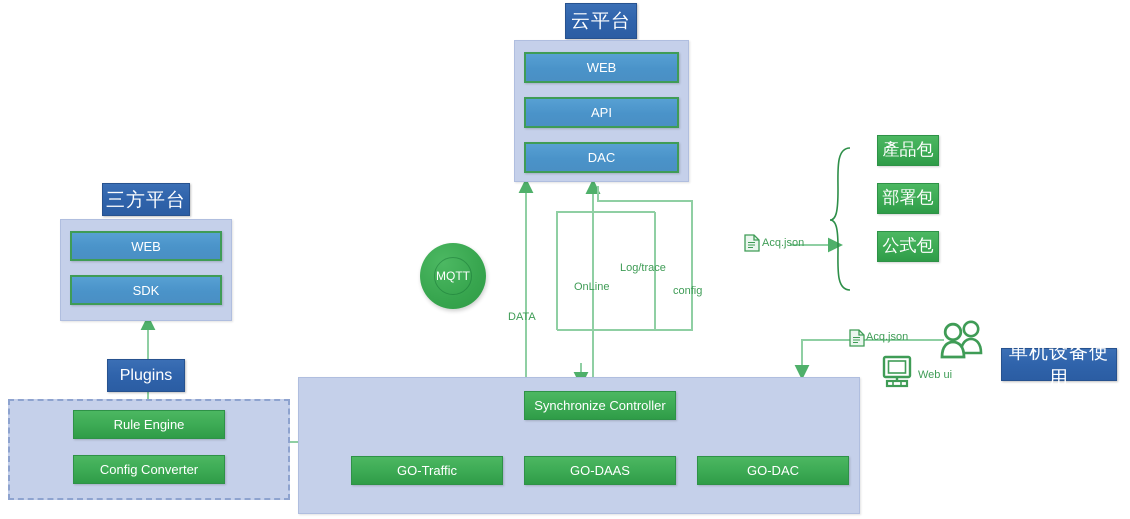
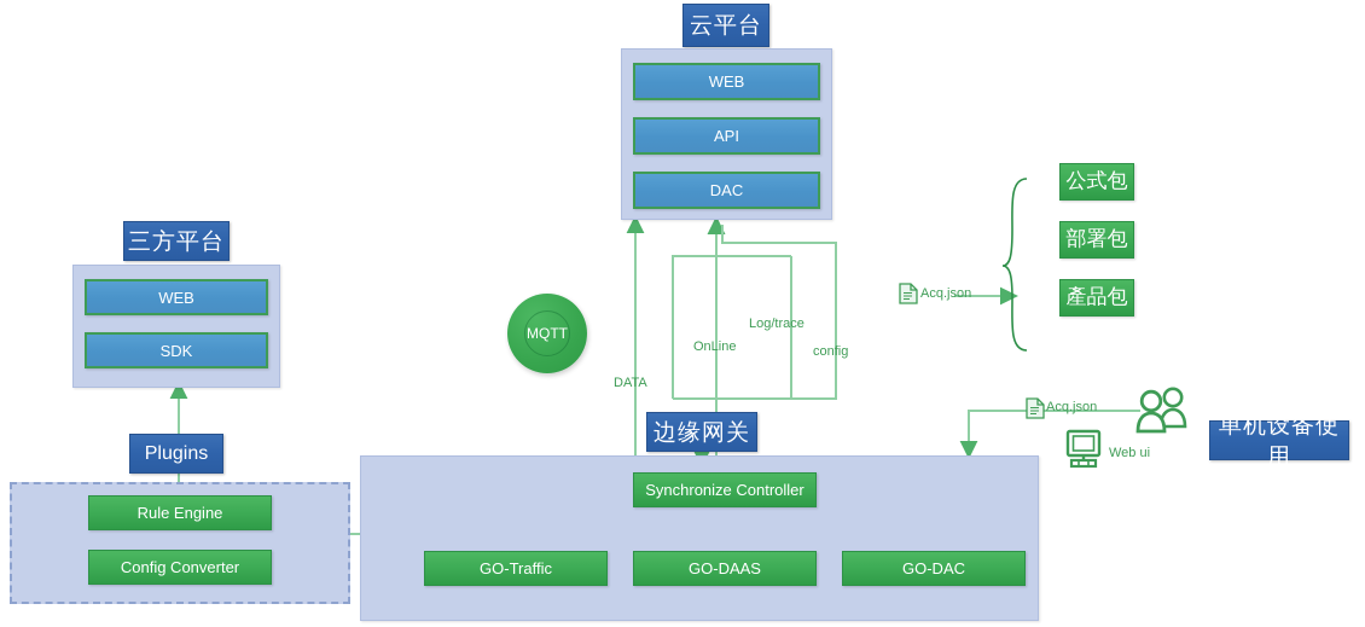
  云平台
  WEB
  API
  DAC
  三方平台
  WEB
  SDK
  Plugins
  Rule Engine
  Config Converter
  MQTT
+ 边缘网关
  Synchronize Controller
  GO-Traffic
  GO-DAAS
  GO-DAC
  DATA
  OnLine
  Log/trace
  config
  Acq.json
- 產品包
+ 公式包
  部署包
- 公式包
+ 產品包
  Acq.json
  Web ui
  单机设备使用
